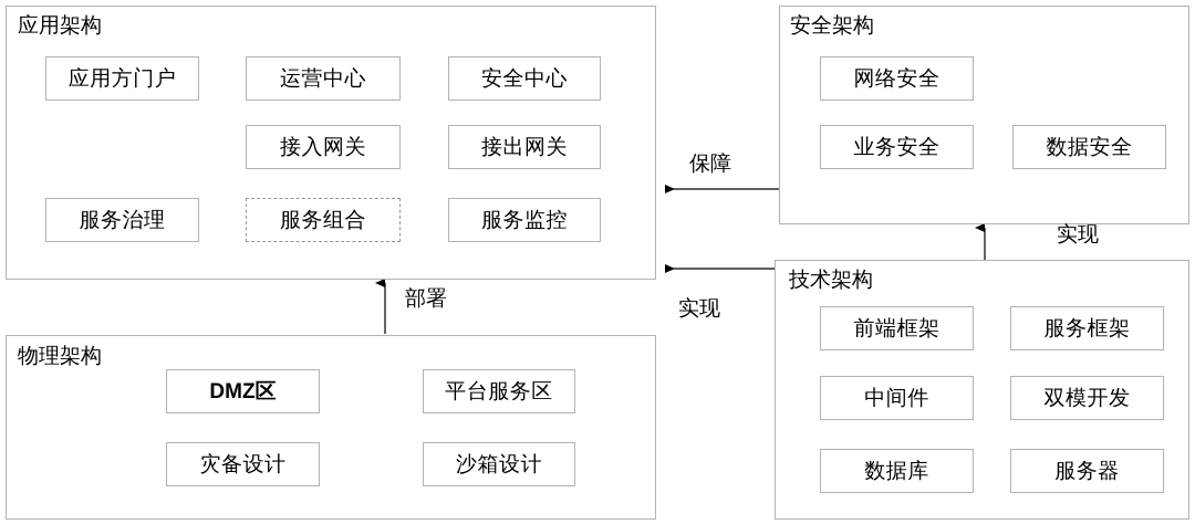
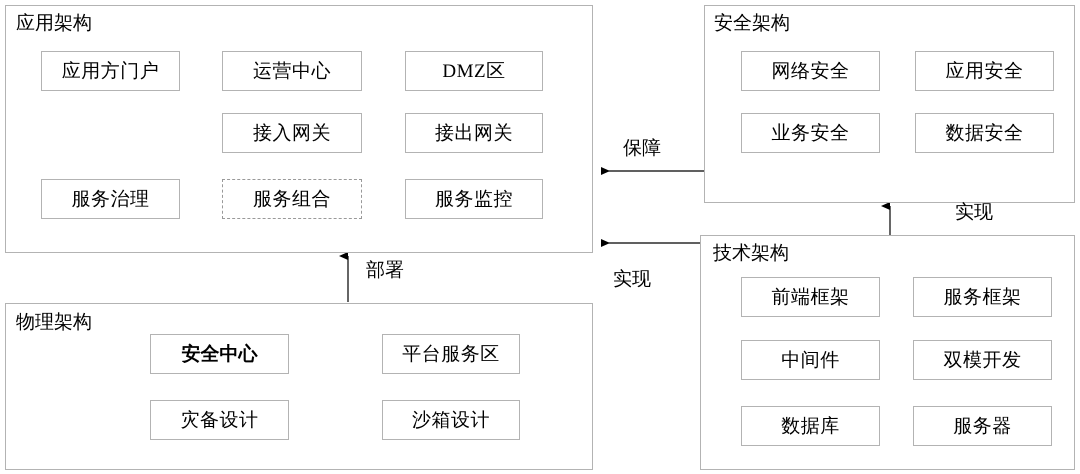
  应用架构
  应用方门户
  运营中心
- 安全中心
+ DMZ区
  接入网关
  接出网关
  服务治理
  服务组合
  服务监控
  安全架构
  网络安全
+ 应用安全
  业务安全
  数据安全
  技术架构
  前端框架
  服务框架
  中间件
  双模开发
  数据库
  服务器
  物理架构
- DMZ区
+ 安全中心
  平台服务区
  灾备设计
  沙箱设计
  保障
  实现
  实现
  部署
